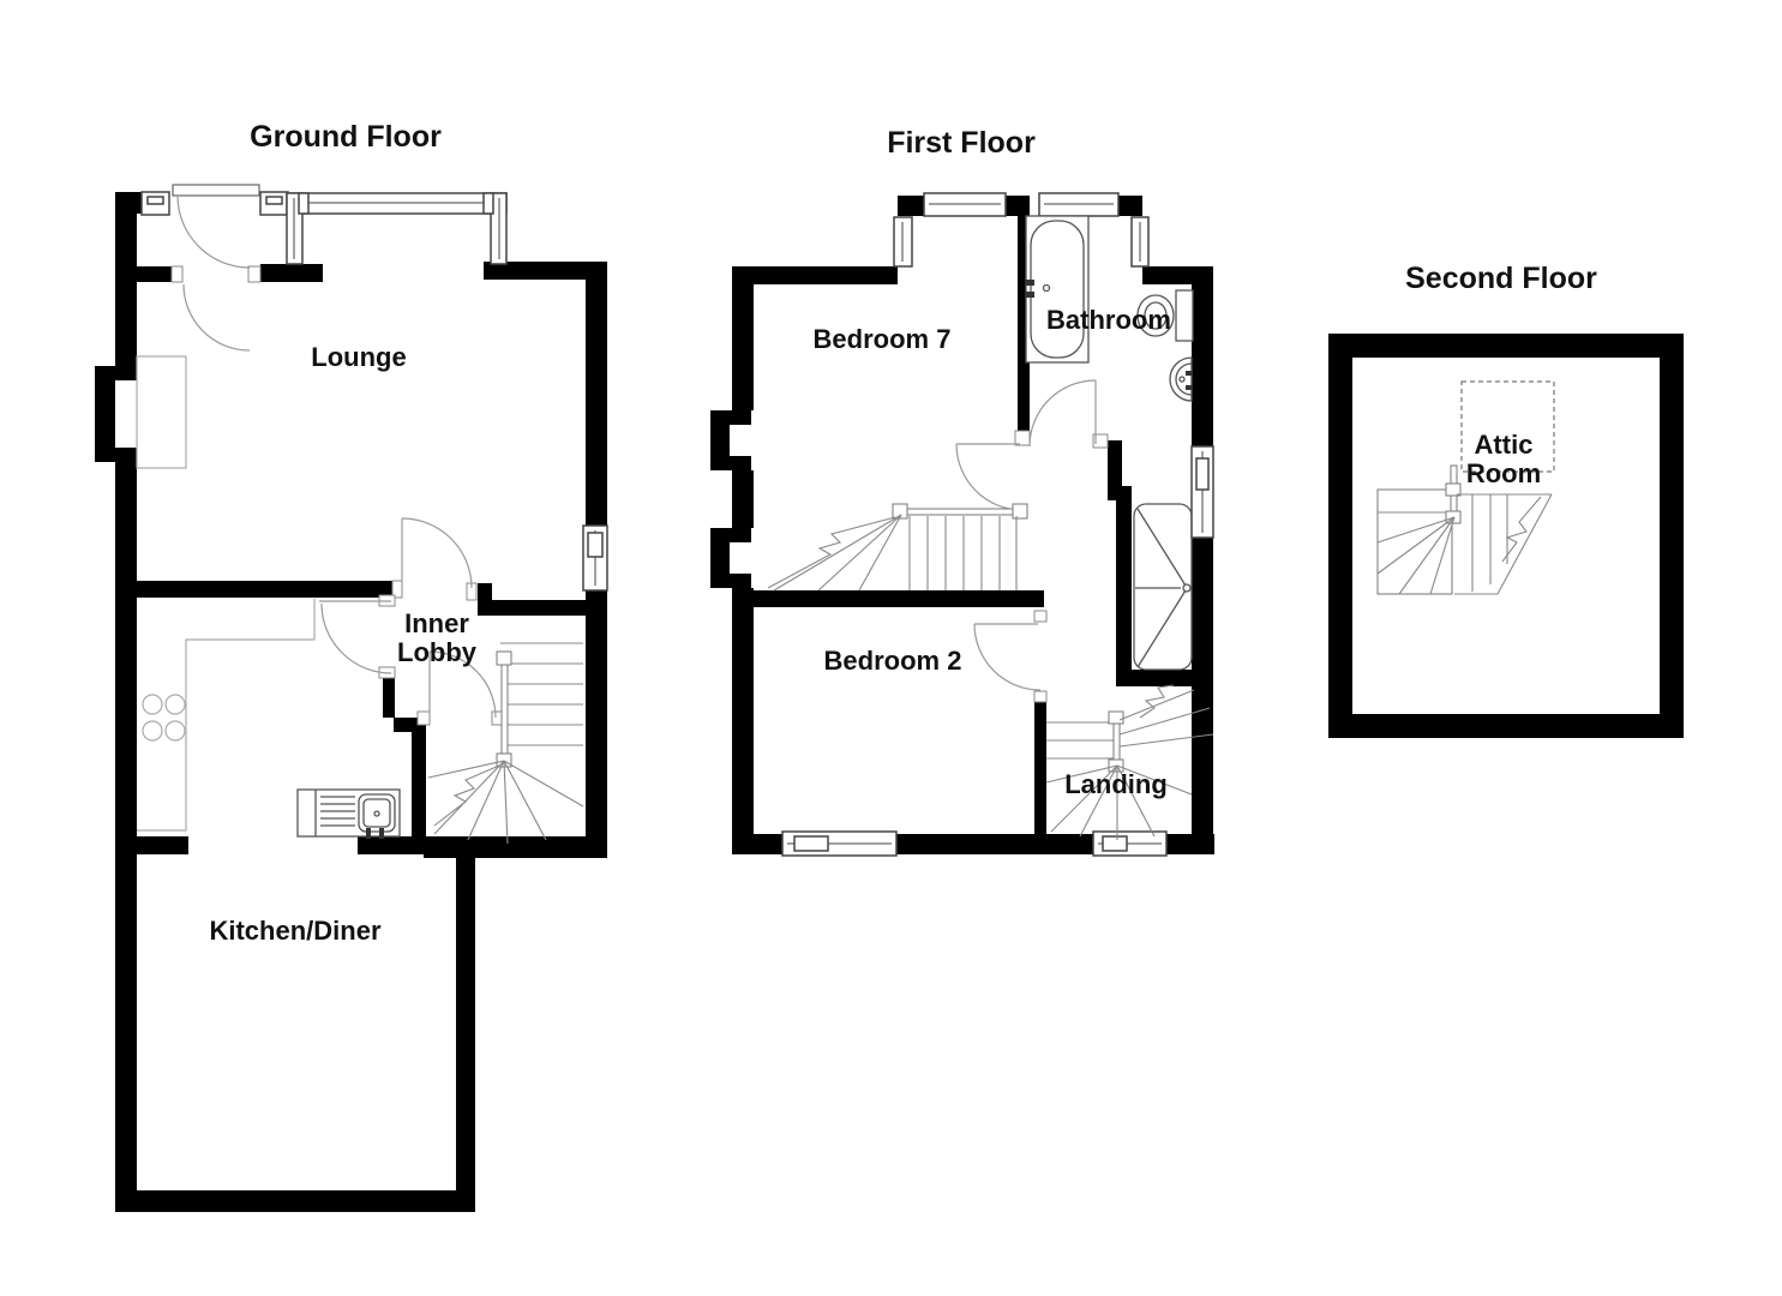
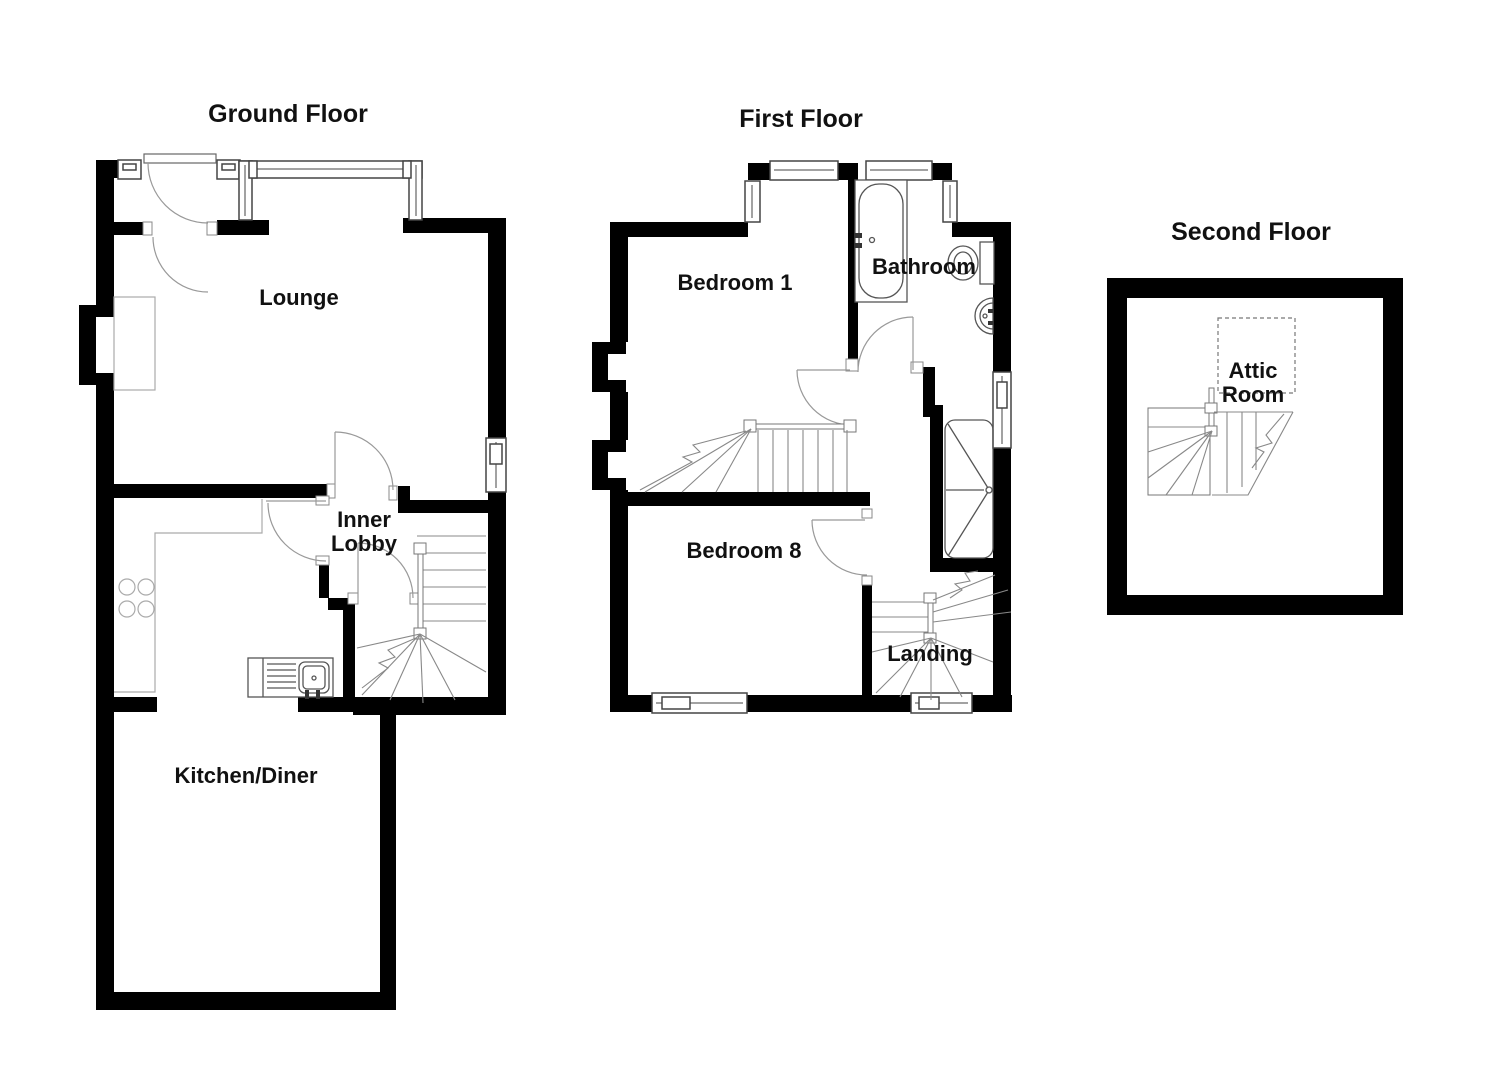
  Ground Floor
  Lounge
  Inner
  Lobby
  Kitchen/Diner
  First Floor
- Bedroom 7
+ Bedroom 1
  Bathroom
- Bedroom 2
+ Bedroom 8
  Landing
  Second Floor
  Attic
  Room
